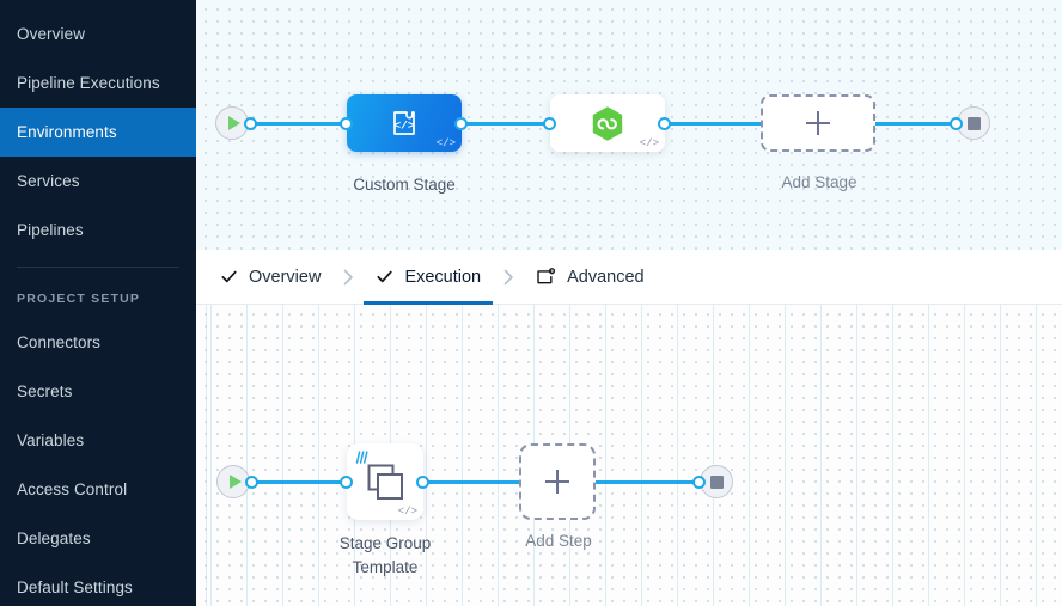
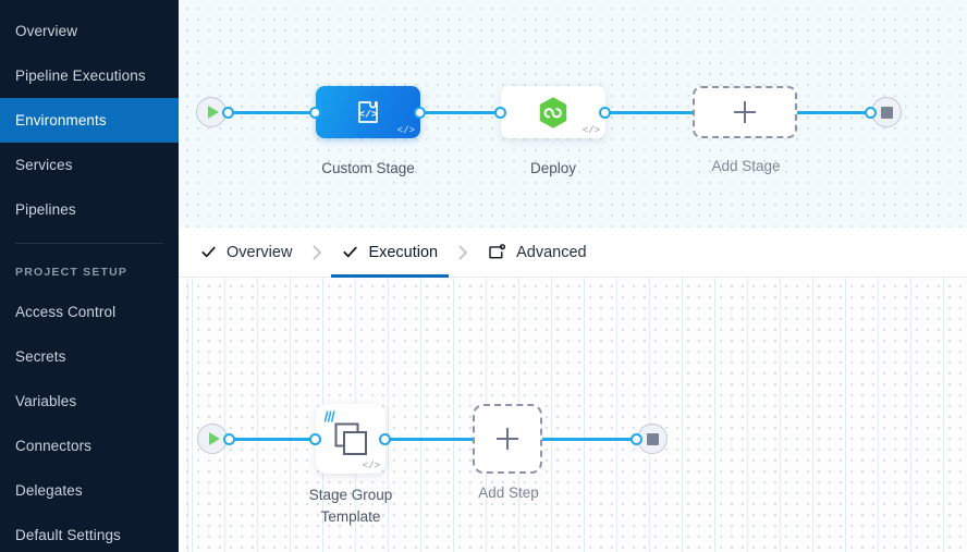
  Overview
  Pipeline Executions
  Environments
  Services
  Pipelines
  PROJECT SETUP
- Connectors
+ Access Control
  Secrets
  Variables
- Access Control
+ Connectors
  Delegates
  Default Settings
  </>
  </>
  Custom Stage
  </>
+ Deploy
  Add Stage
  Overview
  Execution
  Advanced
  </>
  Stage Group
  Template
  Add Step
